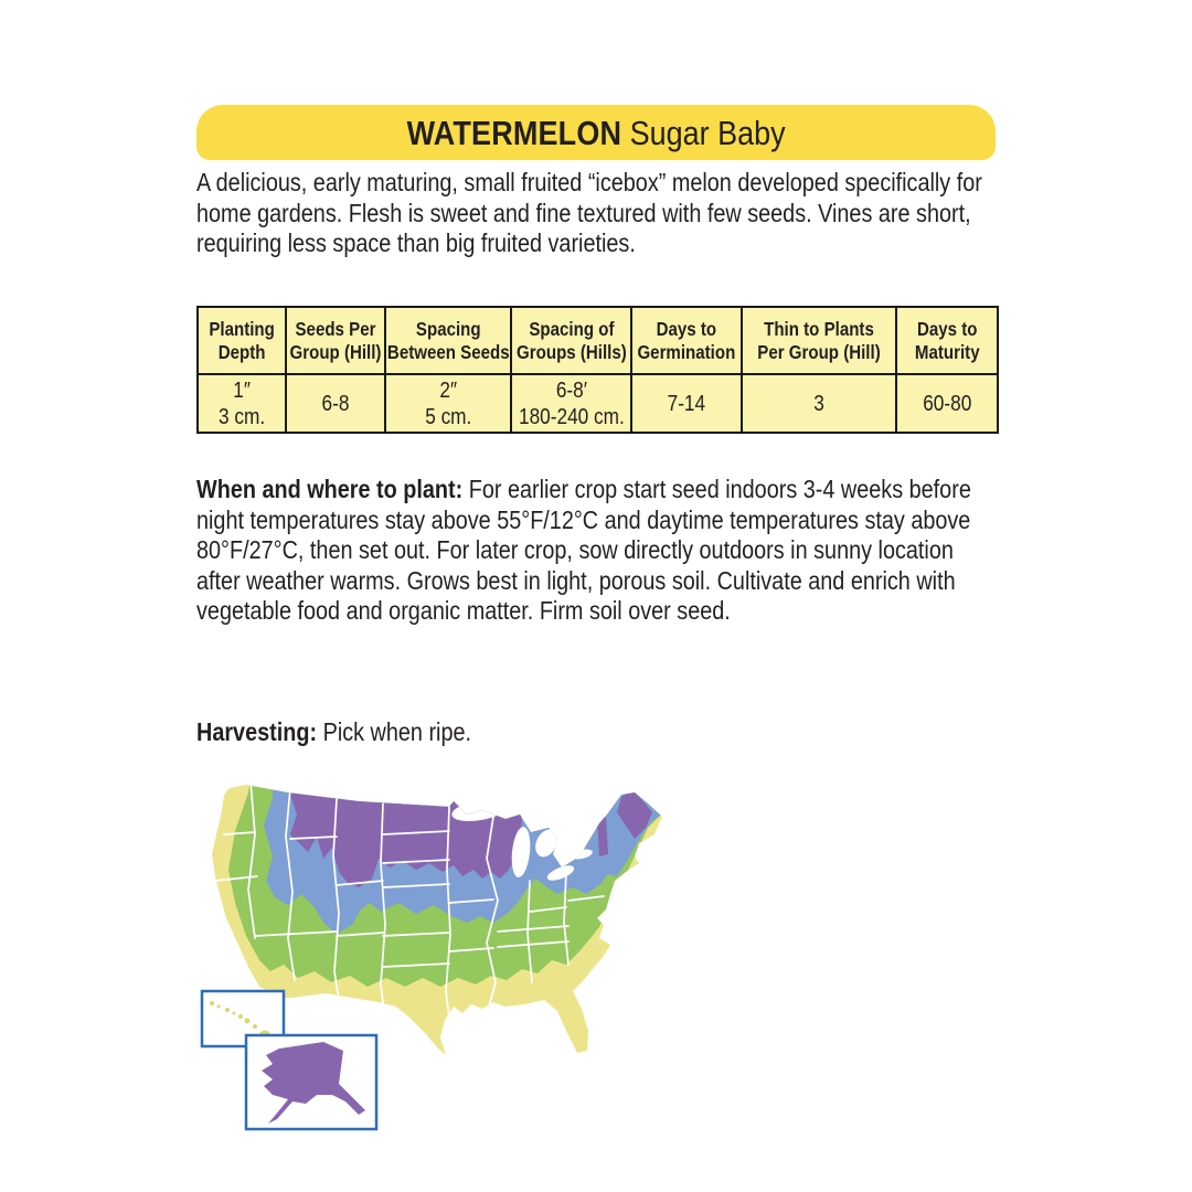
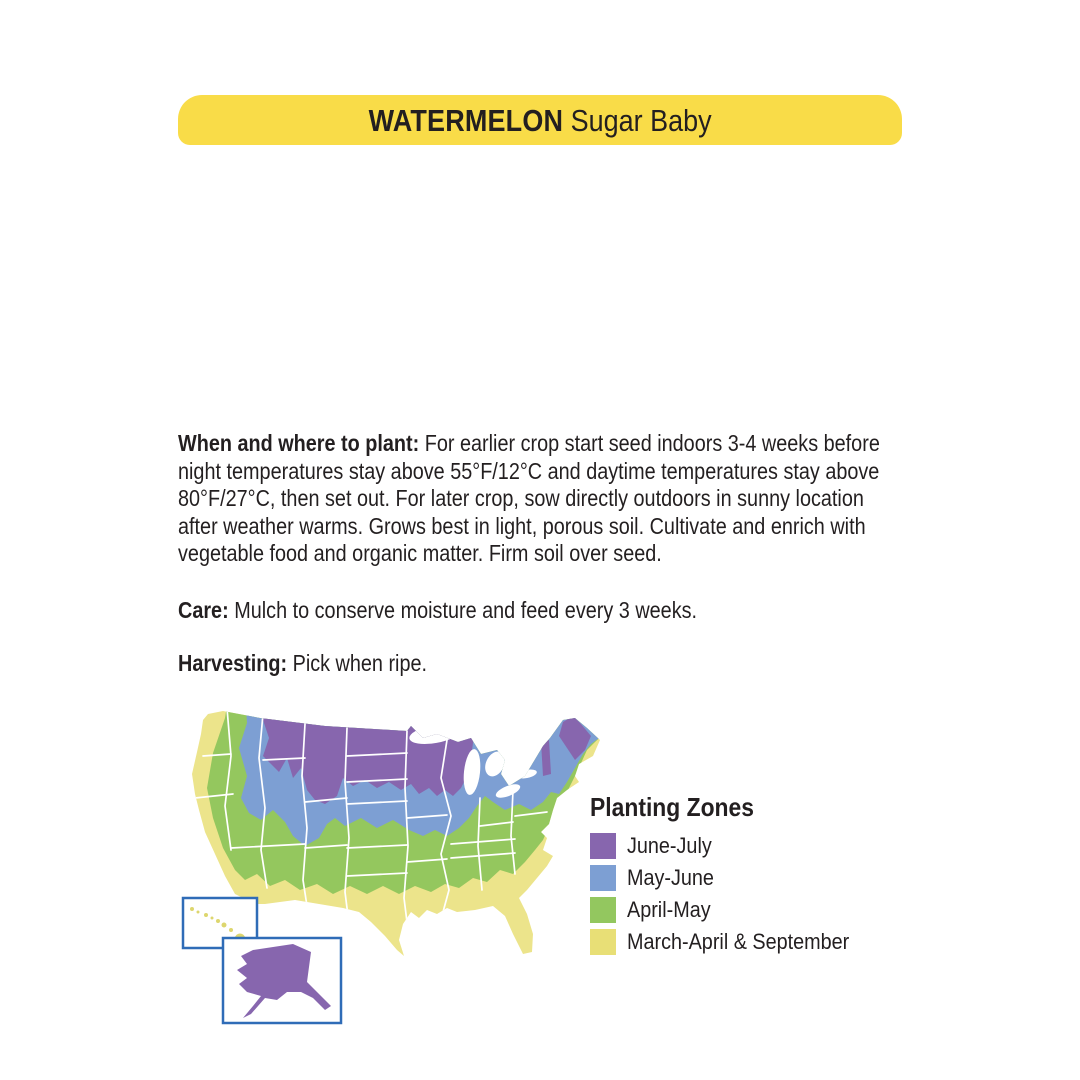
  WATERMELON Sugar Baby
- A delicious, early maturing, small fruited “icebox” melon developed specifically for home gardens. Flesh is sweet and fine textured with few seeds. Vines are short, requiring less space than big fruited varieties.
- Planting Depth	Seeds Per Group (Hill)	Spacing Between Seeds	Spacing of Groups (Hills)	Days to Germination	Thin to Plants Per Group (Hill)	Days to Maturity
- 1″ 3 cm.	6-8	2″ 5 cm.	6-8′ 180-240 cm.	7-14	3	60-80
  When and where to plant: For earlier crop start seed indoors 3-4 weeks before night temperatures stay above 55°F/12°C and daytime temperatures stay above 80°F/27°C, then set out. For later crop, sow directly outdoors in sunny location after weather warms. Grows best in light, porous soil. Cultivate and enrich with vegetable food and organic matter. Firm soil over seed.
+ Care: Mulch to conserve moisture and feed every 3 weeks.
  Harvesting: Pick when ripe.
+ Planting Zones
+ June-July
+ May-June
+ April-May
+ March-April & September
